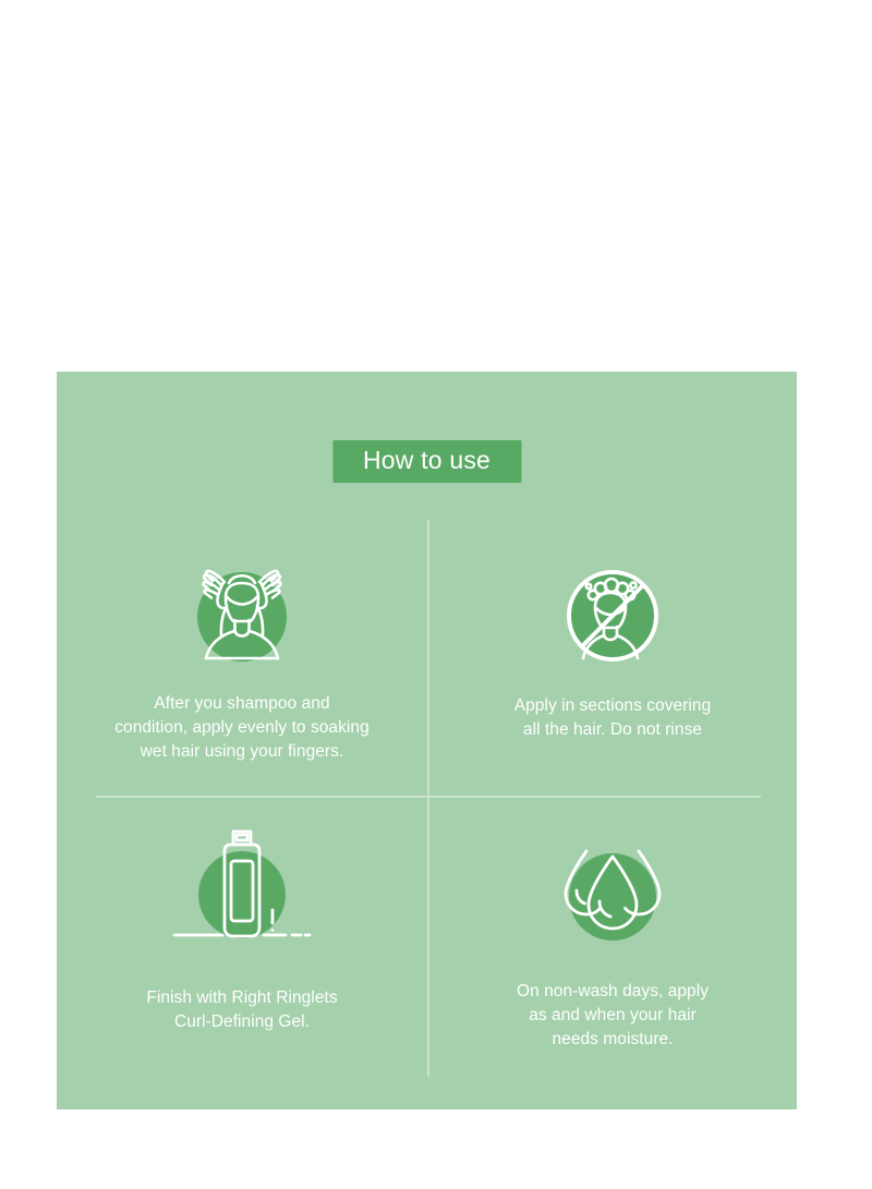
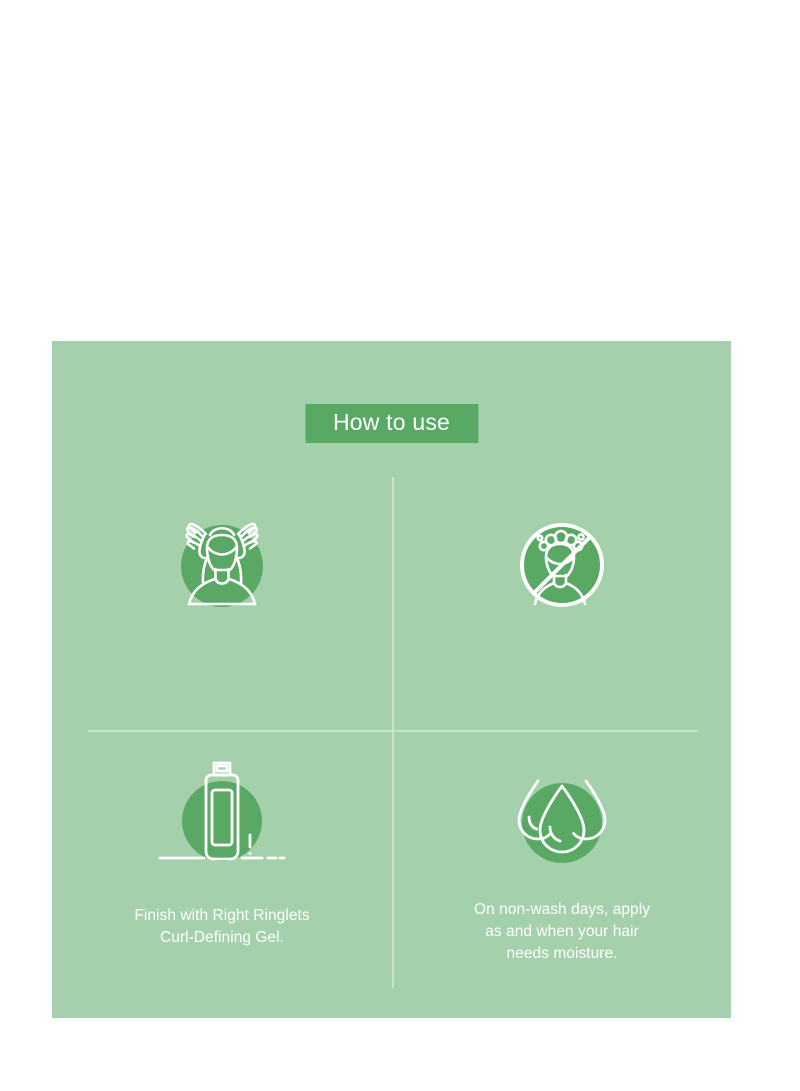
  How to use
- After you shampoo and
- condition, apply evenly to soaking
- wet hair using your fingers.
- Apply in sections covering
- all the hair. Do not rinse
  Finish with Right Ringlets
  Curl-Defining Gel.
  On non-wash days, apply
  as and when your hair
  needs moisture.
